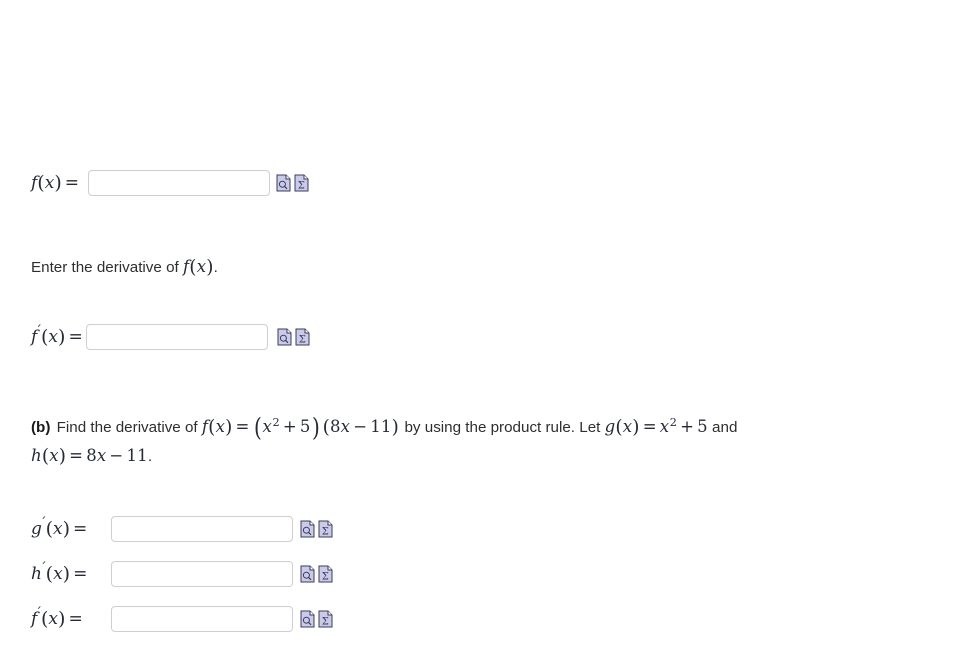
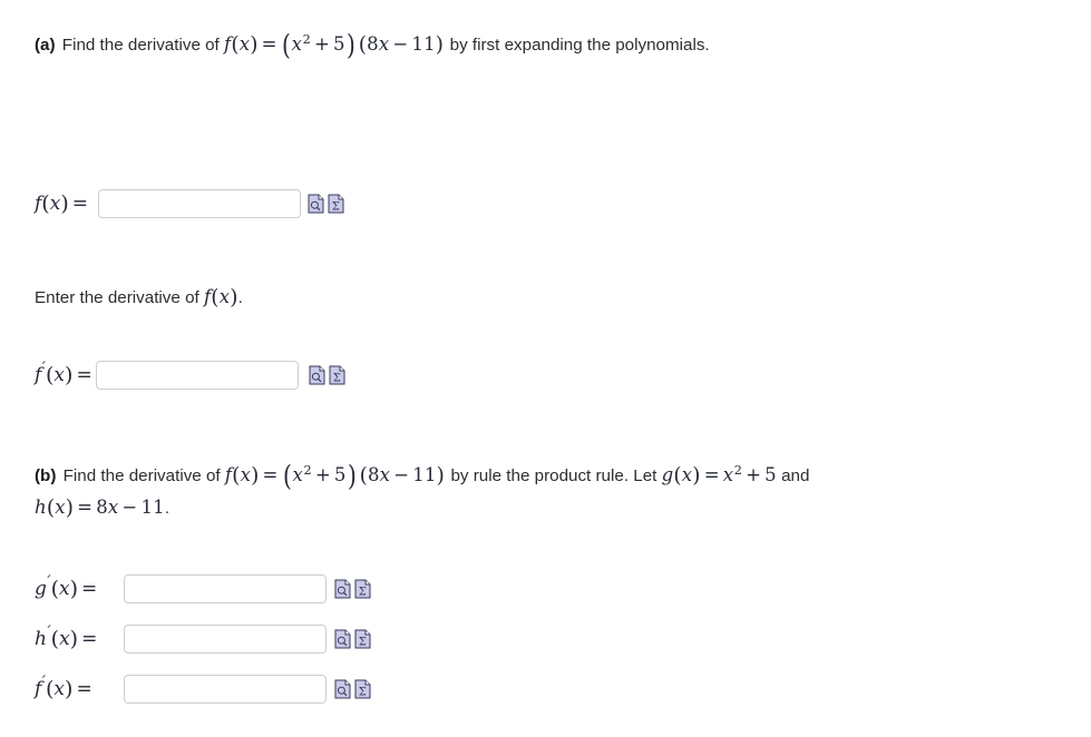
+ (a) Find the derivative of f(x) = (x2 + 5) (8x − 11) by first expanding the polynomials.
  f(x) =
  Σ
  Enter the derivative of f(x).
  f′(x) =
  Σ
- (b) Find the derivative of f(x) = (x2 + 5) (8x − 11) by using the product rule. Let g(x) = x2 + 5 and
+ (b) Find the derivative of f(x) = (x2 + 5) (8x − 11) by rule the product rule. Let g(x) = x2 + 5 and
  h(x) = 8x − 11.
  g′(x) =
  Σ
  h′(x) =
  Σ
  f′(x) =
  Σ
